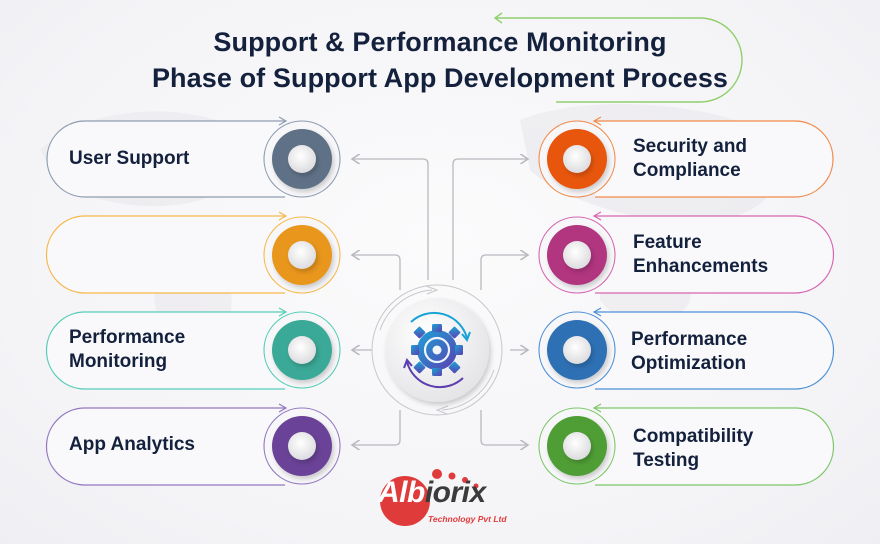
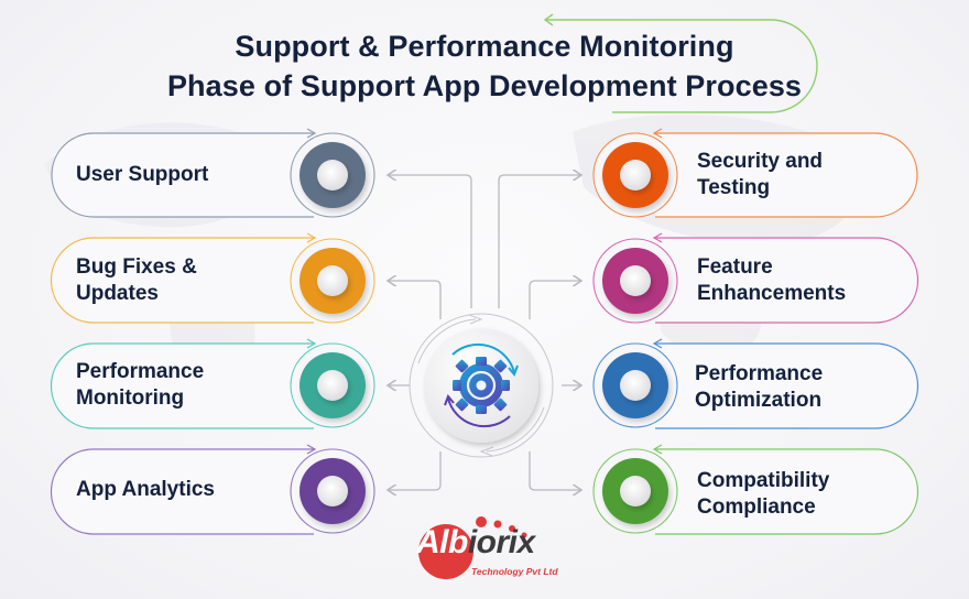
  Support & Performance Monitoring
  Phase of Support App Development Process
  User Support
+ Bug Fixes &
+ Updates
  Performance
  Monitoring
  App Analytics
  Security and
- Compliance
+ Testing
  Feature
  Enhancements
  Performance
  Optimization
  Compatibility
- Testing
+ Compliance
  Albiorix
  Technology Pvt Ltd
